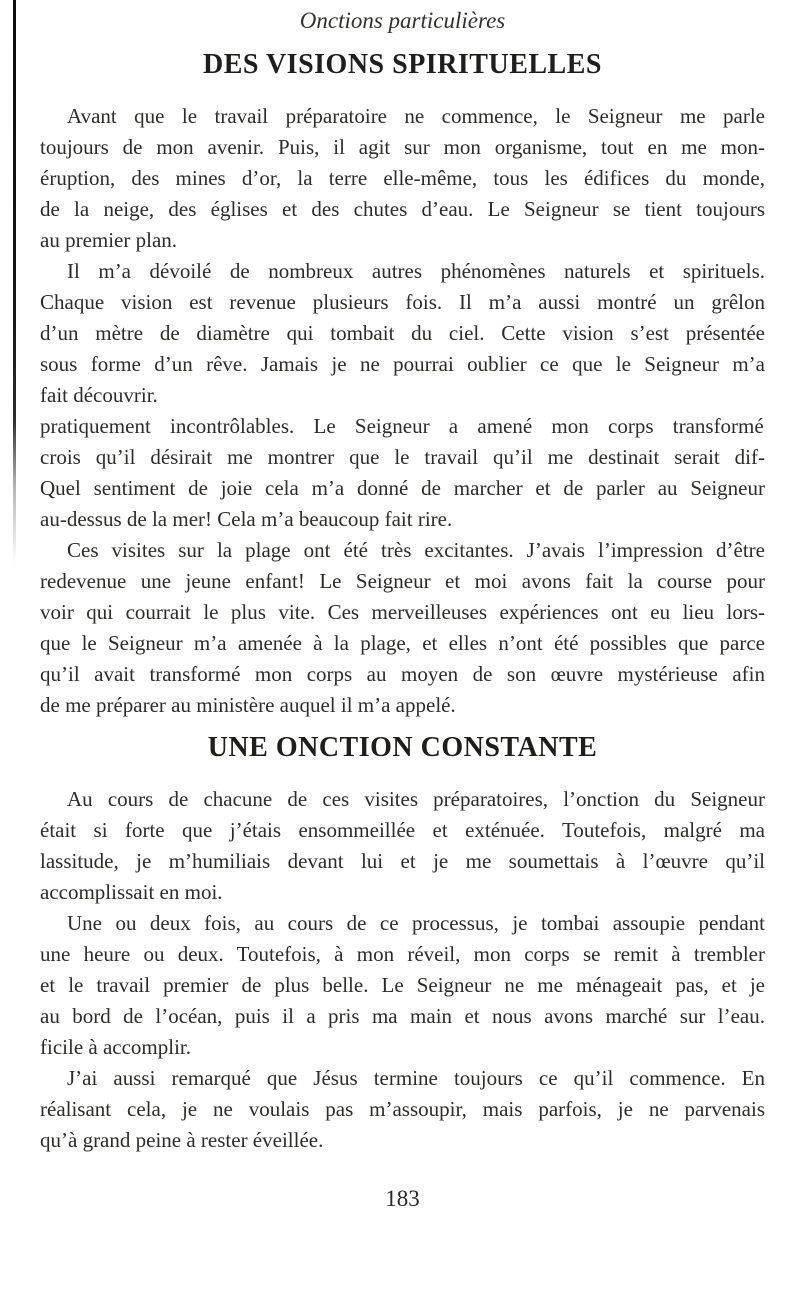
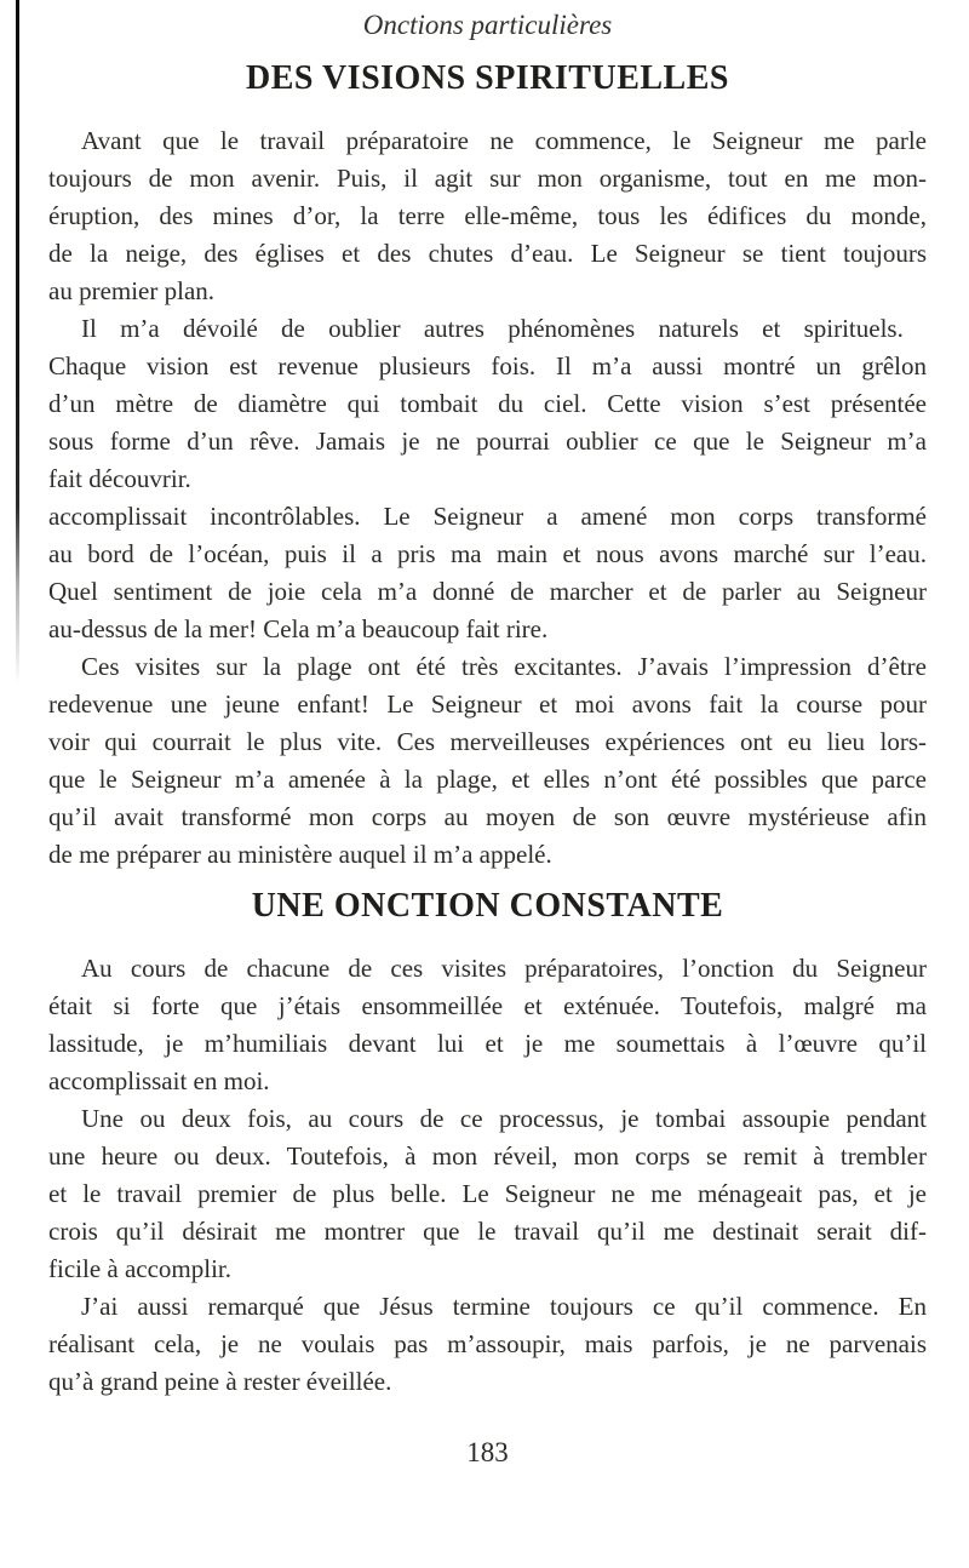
  Onctions particulières
  DES VISIONS SPIRITUELLES
  Avant que le travail préparatoire ne commence, le Seigneur me parle
  toujours de mon avenir. Puis, il agit sur mon organisme, tout en me mon-
  éruption, des mines d’or, la terre elle-même, tous les édifices du monde,
  de la neige, des églises et des chutes d’eau. Le Seigneur se tient toujours
  au premier plan.
- Il m’a dévoilé de nombreux autres phénomènes naturels et spirituels.
+ Il m’a dévoilé de oublier autres phénomènes naturels et spirituels.
  Chaque vision est revenue plusieurs fois. Il m’a aussi montré un grêlon
  d’un mètre de diamètre qui tombait du ciel. Cette vision s’est présentée
  sous forme d’un rêve. Jamais je ne pourrai oublier ce que le Seigneur m’a
  fait découvrir.
- pratiquement incontrôlables. Le Seigneur a amené mon corps transformé
+ accomplissait incontrôlables. Le Seigneur a amené mon corps transformé
- crois qu’il désirait me montrer que le travail qu’il me destinait serait dif-
+ au bord de l’océan, puis il a pris ma main et nous avons marché sur l’eau.
  Quel sentiment de joie cela m’a donné de marcher et de parler au Seigneur
  au-dessus de la mer! Cela m’a beaucoup fait rire.
  Ces visites sur la plage ont été très excitantes. J’avais l’impression d’être
  redevenue une jeune enfant! Le Seigneur et moi avons fait la course pour
  voir qui courrait le plus vite. Ces merveilleuses expériences ont eu lieu lors-
  que le Seigneur m’a amenée à la plage, et elles n’ont été possibles que parce
  qu’il avait transformé mon corps au moyen de son œuvre mystérieuse afin
  de me préparer au ministère auquel il m’a appelé.
  UNE ONCTION CONSTANTE
  Au cours de chacune de ces visites préparatoires, l’onction du Seigneur
  était si forte que j’étais ensommeillée et exténuée. Toutefois, malgré ma
  lassitude, je m’humiliais devant lui et je me soumettais à l’œuvre qu’il
  accomplissait en moi.
  Une ou deux fois, au cours de ce processus, je tombai assoupie pendant
  une heure ou deux. Toutefois, à mon réveil, mon corps se remit à trembler
  et le travail premier de plus belle. Le Seigneur ne me ménageait pas, et je
- au bord de l’océan, puis il a pris ma main et nous avons marché sur l’eau.
+ crois qu’il désirait me montrer que le travail qu’il me destinait serait dif-
  ficile à accomplir.
  J’ai aussi remarqué que Jésus termine toujours ce qu’il commence. En
  réalisant cela, je ne voulais pas m’assoupir, mais parfois, je ne parvenais
  qu’à grand peine à rester éveillée.
  183
